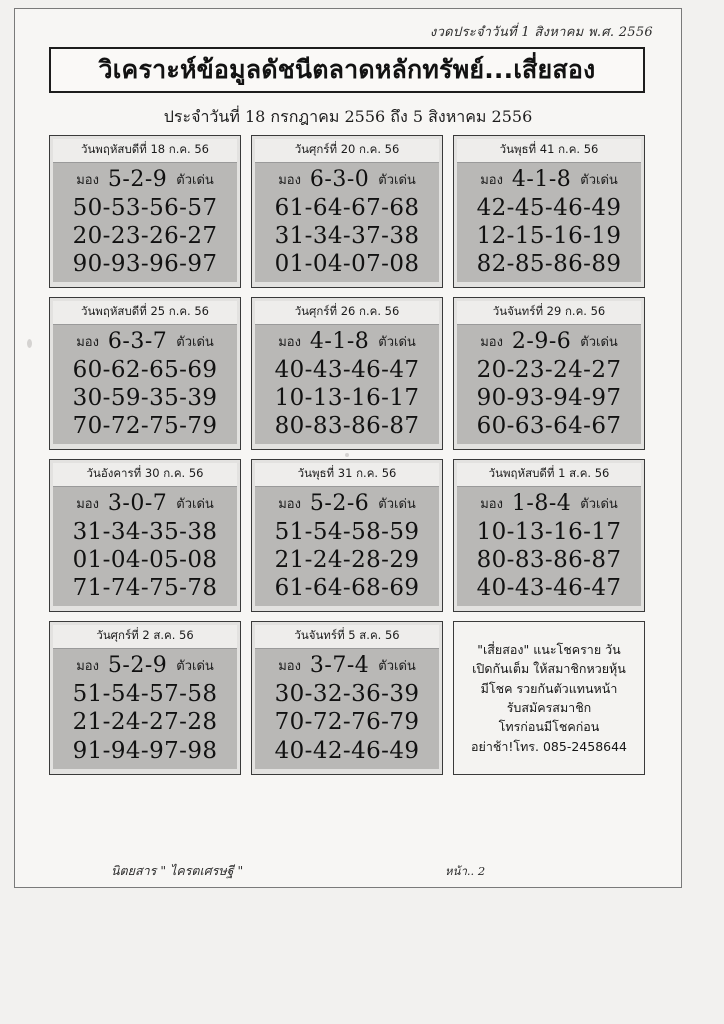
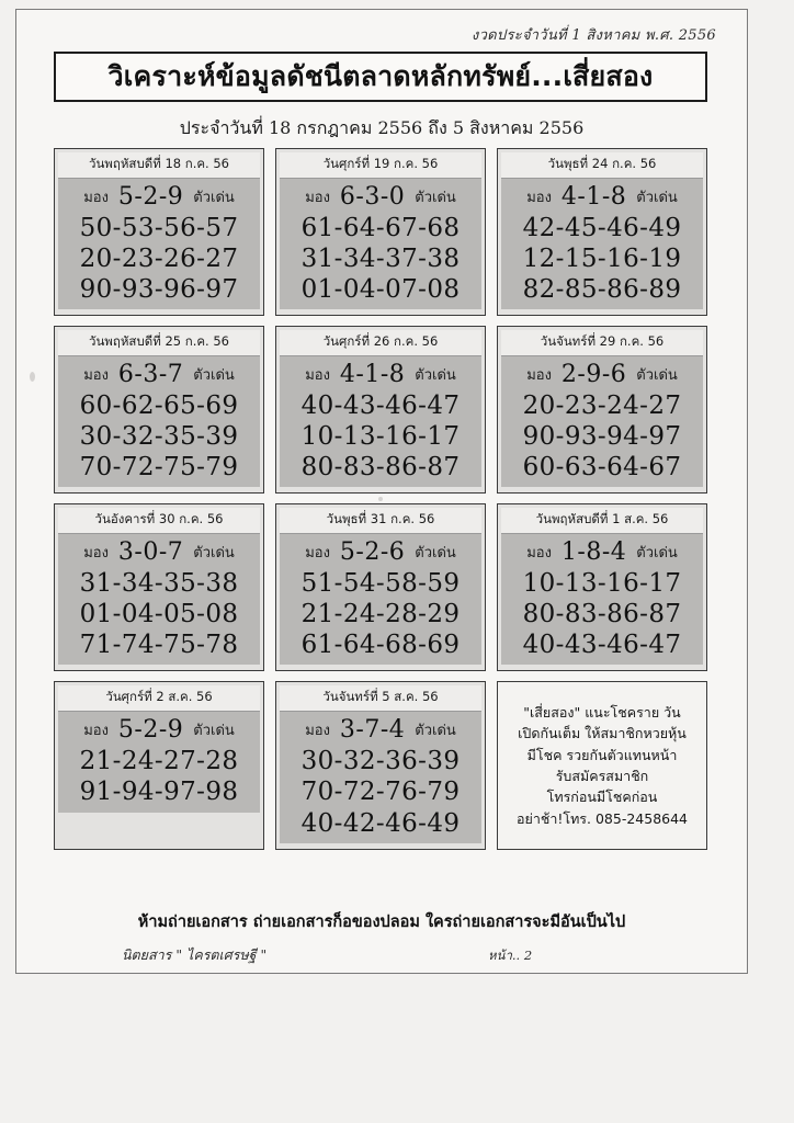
  งวดประจำวันที่ 1 สิงหาคม พ.ศ. 2556
  วิเคราะห์ข้อมูลดัชนีตลาดหลักทรัพย์...เสี่ยสอง
  ประจำวันที่ 18 กรกฎาคม 2556 ถึง 5 สิงหาคม 2556
  วันพฤหัสบดีที่ 18 ก.ค. 56
  มอง 5-2-9 ตัวเด่น
  50-53-56-57
  20-23-26-27
  90-93-96-97
- วันศุกร์ที่ 20 ก.ค. 56
+ วันศุกร์ที่ 19 ก.ค. 56
  มอง 6-3-0 ตัวเด่น
  61-64-67-68
  31-34-37-38
  01-04-07-08
- วันพุธที่ 41 ก.ค. 56
+ วันพุธที่ 24 ก.ค. 56
  มอง 4-1-8 ตัวเด่น
  42-45-46-49
  12-15-16-19
  82-85-86-89
  วันพฤหัสบดีที่ 25 ก.ค. 56
  มอง 6-3-7 ตัวเด่น
  60-62-65-69
- 30-59-35-39
+ 30-32-35-39
  70-72-75-79
  วันศุกร์ที่ 26 ก.ค. 56
  มอง 4-1-8 ตัวเด่น
  40-43-46-47
  10-13-16-17
  80-83-86-87
  วันจันทร์ที่ 29 ก.ค. 56
  มอง 2-9-6 ตัวเด่น
  20-23-24-27
  90-93-94-97
  60-63-64-67
  วันอังคารที่ 30 ก.ค. 56
  มอง 3-0-7 ตัวเด่น
  31-34-35-38
  01-04-05-08
  71-74-75-78
  วันพุธที่ 31 ก.ค. 56
  มอง 5-2-6 ตัวเด่น
  51-54-58-59
  21-24-28-29
  61-64-68-69
  วันพฤหัสบดีที่ 1 ส.ค. 56
  มอง 1-8-4 ตัวเด่น
  10-13-16-17
  80-83-86-87
  40-43-46-47
  วันศุกร์ที่ 2 ส.ค. 56
  มอง 5-2-9 ตัวเด่น
- 51-54-57-58
  21-24-27-28
  91-94-97-98
  วันจันทร์ที่ 5 ส.ค. 56
  มอง 3-7-4 ตัวเด่น
  30-32-36-39
  70-72-76-79
  40-42-46-49
  "เสี่ยสอง" แนะโชคราย วัน
  เปิดกันเต็ม ให้สมาชิกหวยหุ้น
  มีโชค รวยกันตัวแทนหน้า
  รับสมัครสมาชิก
  โทรก่อนมีโชคก่อน
  อย่าช้า!โทร. 085-2458644
+ ห้ามถ่ายเอกสาร ถ่ายเอกสารก็อของปลอม ใครถ่ายเอกสารจะมีอันเป็นไป
  นิตยสาร " ไครตเศรษฐี "
  หน้า.. 2
